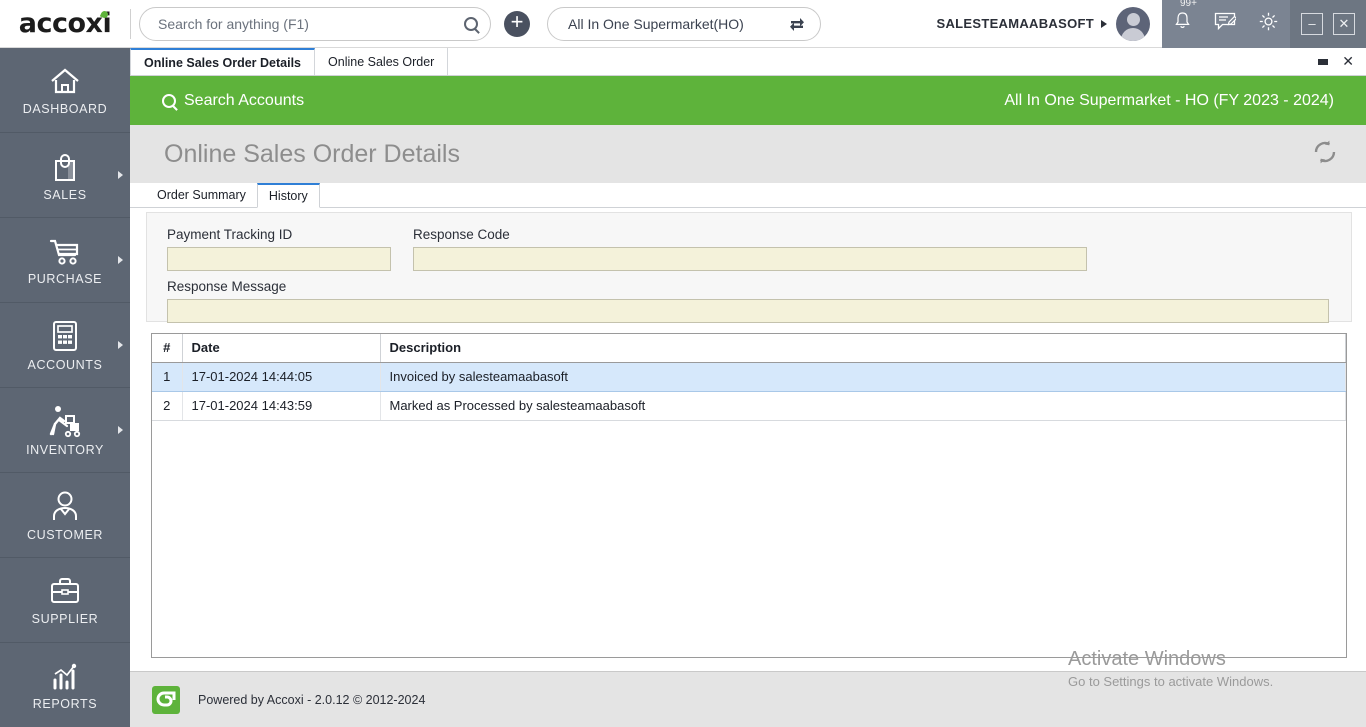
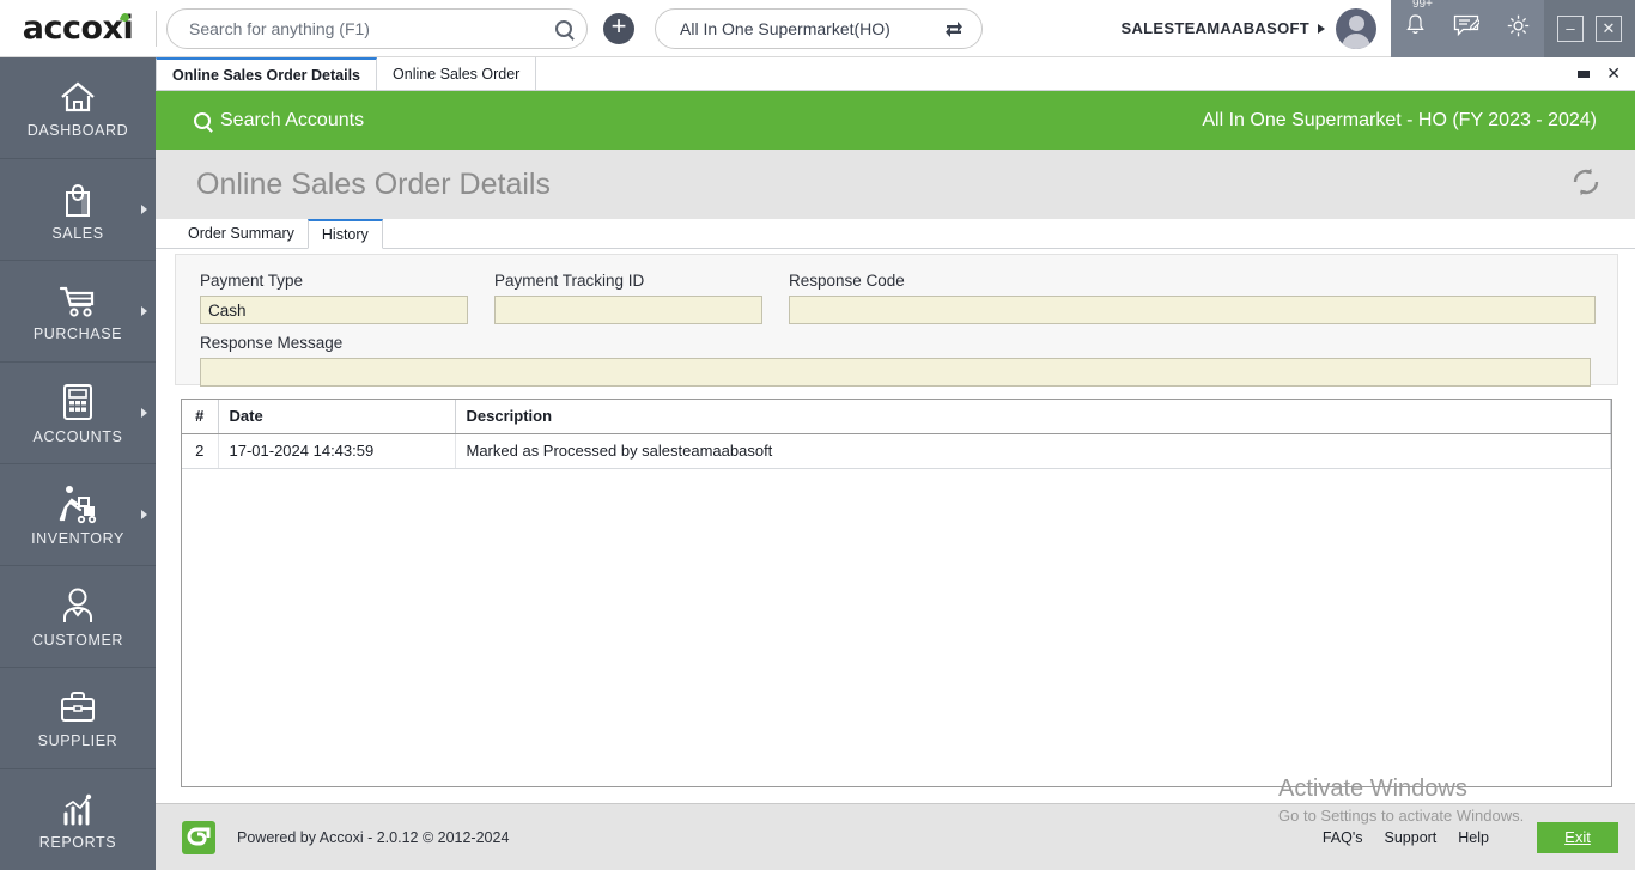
  accoxi
  Search for anything (F1)
  +
  All In One Supermarket(HO)
  SALESTEAMAABASOFT
  99+
  –
  ✕
  DASHBOARD
  SALES
  PURCHASE
  ACCOUNTS
  INVENTORY
  CUSTOMER
  SUPPLIER
  REPORTS
  Online Sales Order Details
  Online Sales Order
  ✕
  Search Accounts
  All In One Supermarket - HO (FY 2023 - 2024)
  Online Sales Order Details
  Order Summary
  History
+ Payment Type
+ Cash
  Payment Tracking ID
  Response Code
  Response Message
  #	Date	Description
- 1	17-01-2024 14:44:05	Invoiced by salesteamaabasoft
  2	17-01-2024 14:43:59	Marked as Processed by salesteamaabasoft
  Activate Windows
  Go to Settings to activate Windows.
  Powered by Accoxi - 2.0.12 © 2012-2024
+ FAQ's
+ Support
+ Help
+ Exit
